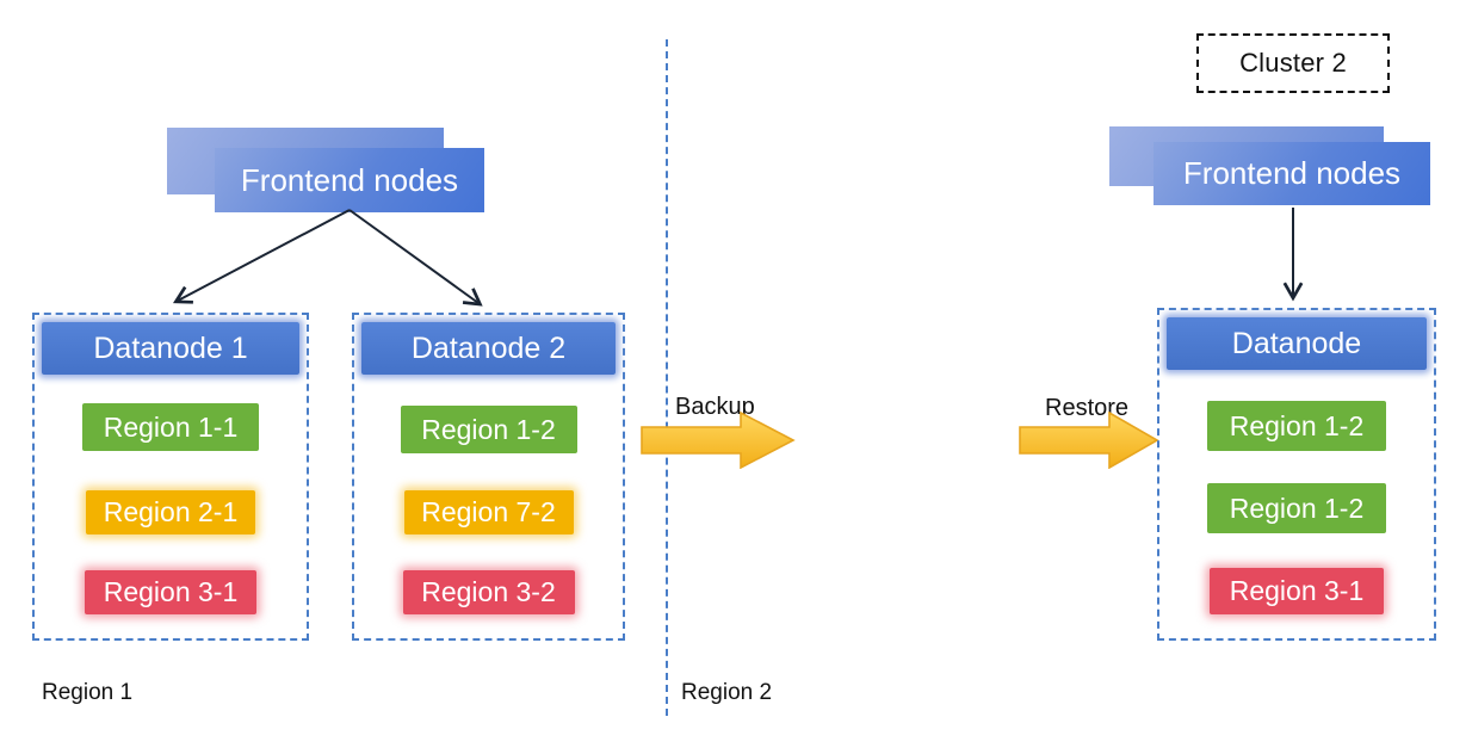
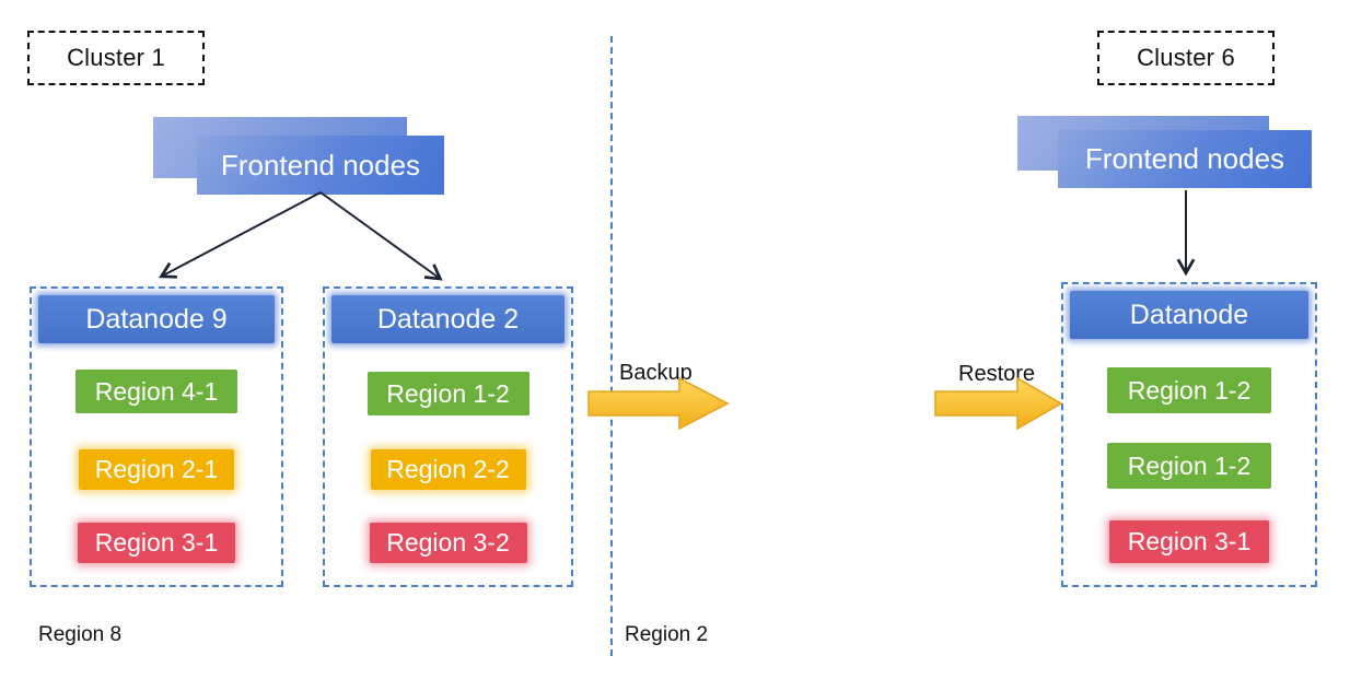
+ Cluster 1
  Frontend nodes
- Datanode 1
+ Datanode 9
- Region 1-1
+ Region 4-1
  Region 2-1
  Region 3-1
  Datanode 2
  Region 1-2
- Region 7-2
+ Region 2-2
  Region 3-2
  Backup
  Restore
- Cluster 2
+ Cluster 6
  Frontend nodes
  Datanode
  Region 1-2
  Region 1-2
  Region 3-1
- Region 1
+ Region 8
  Region 2
